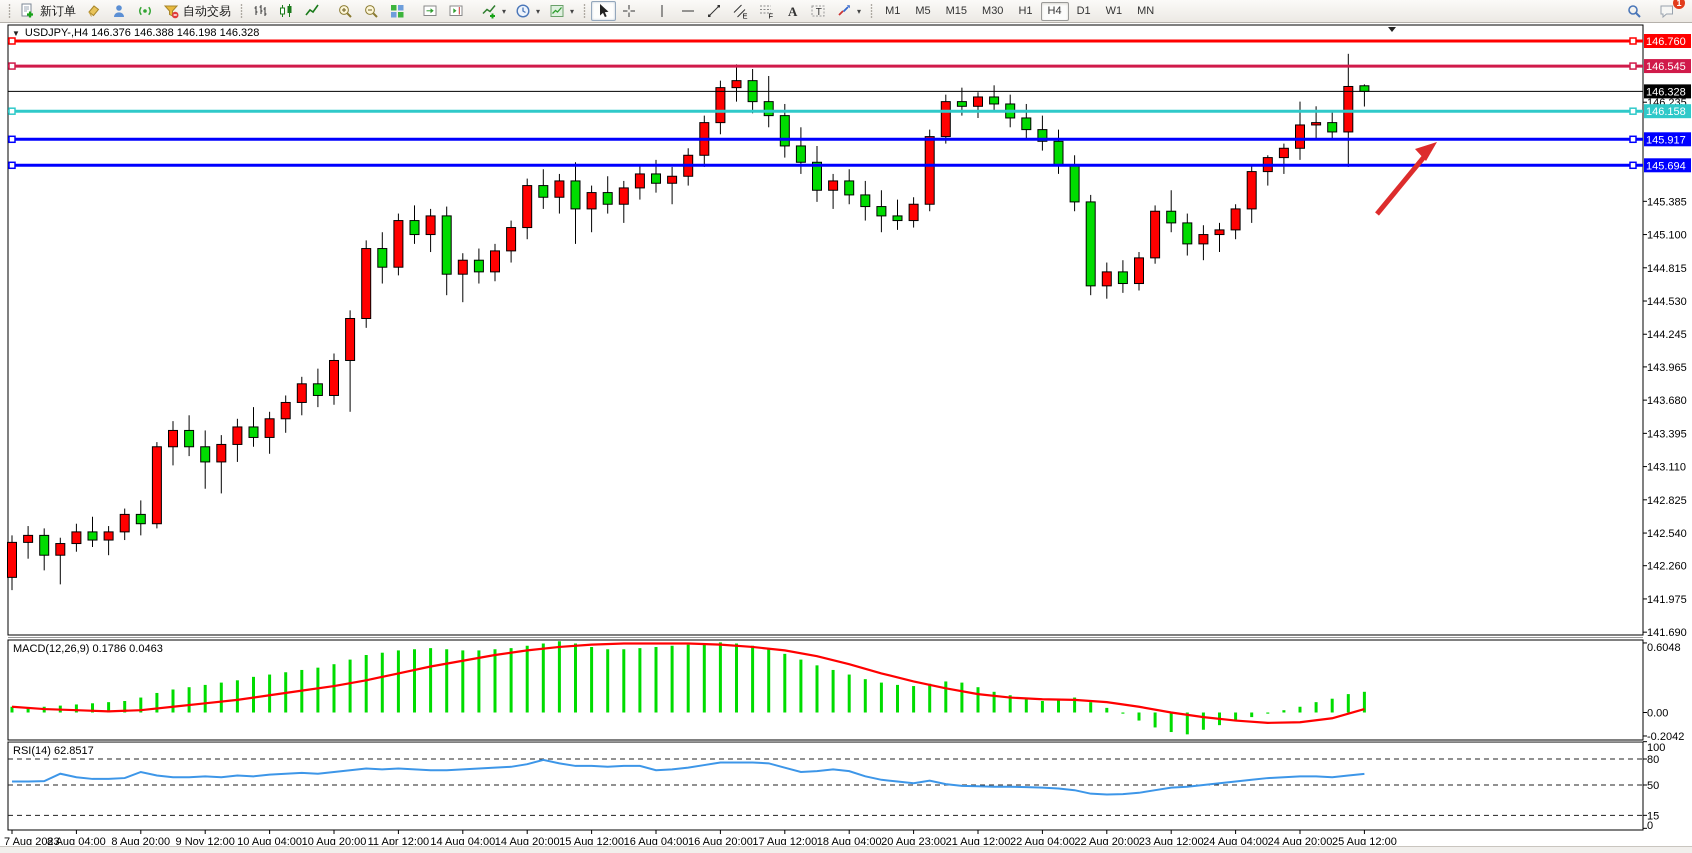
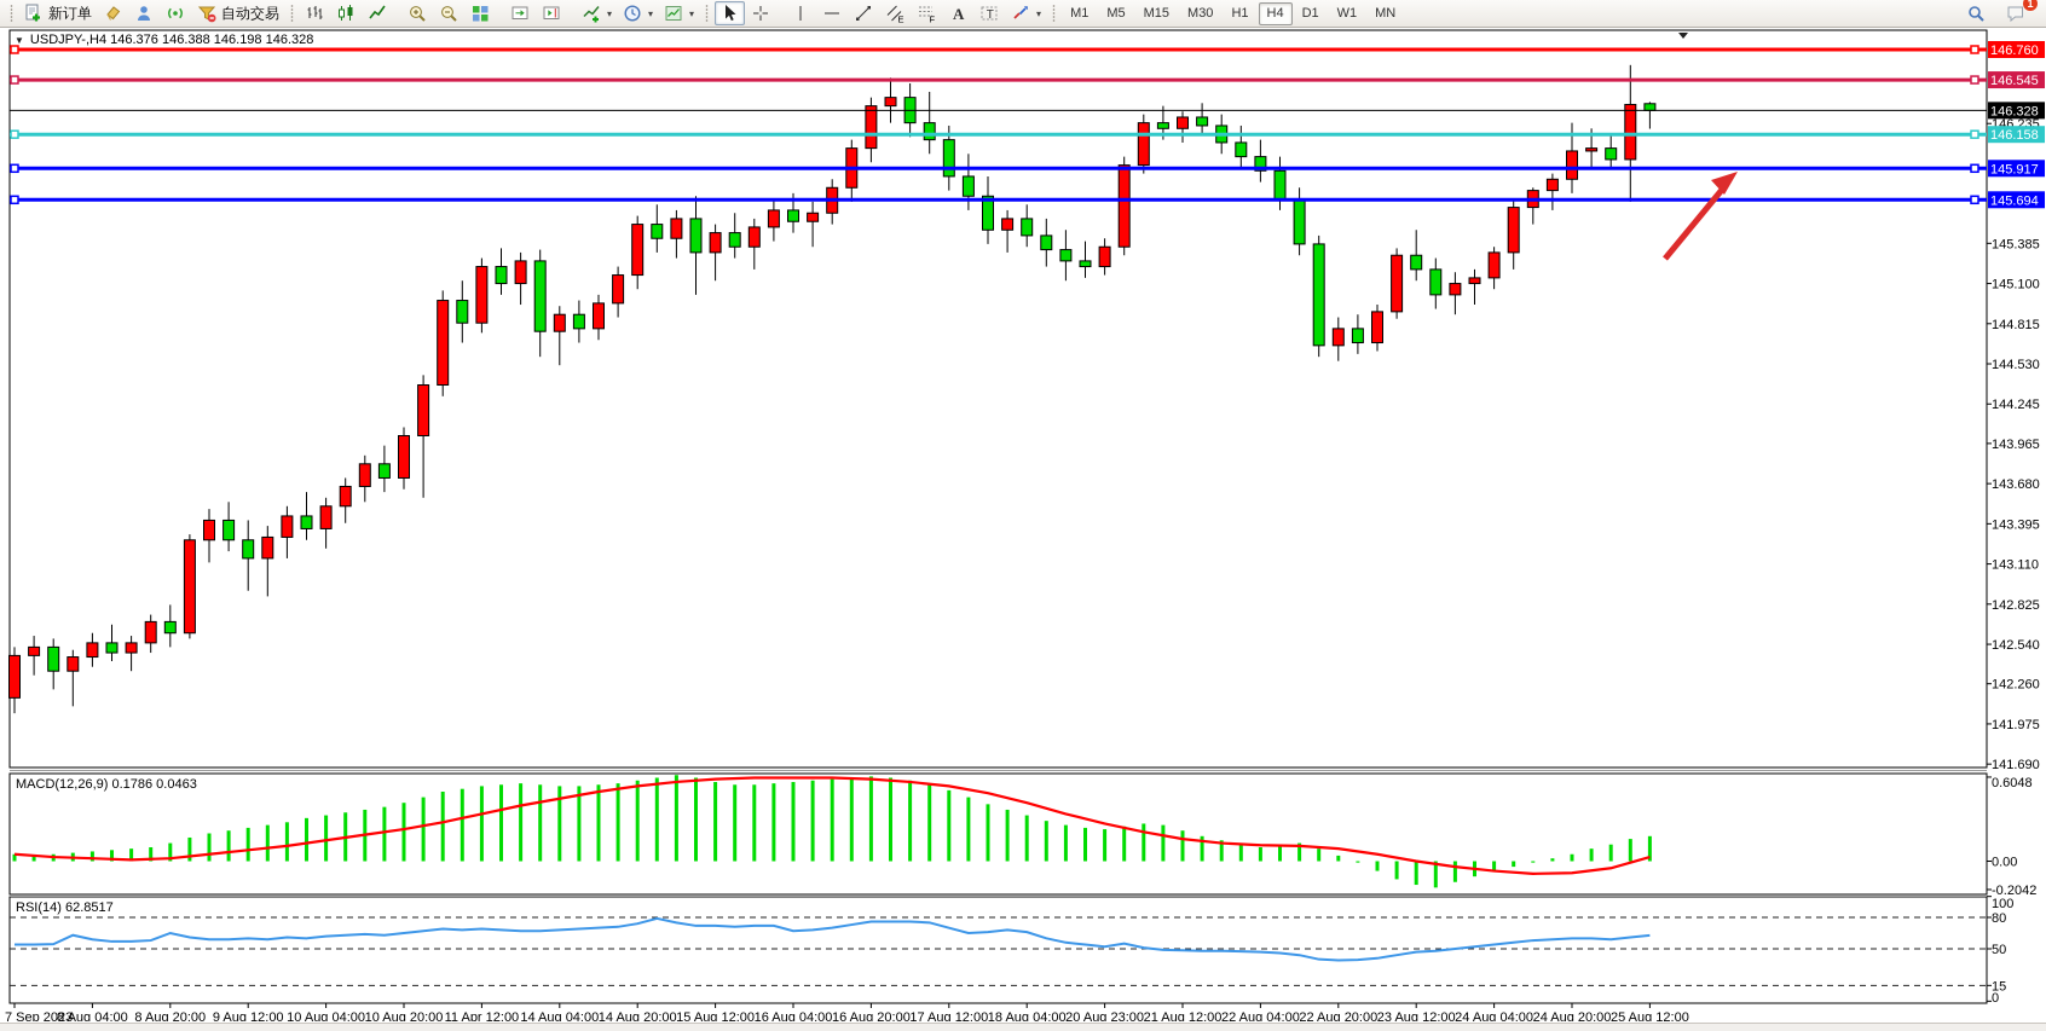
  新订单
  自动交易
  ▾
  ▾
  ▾
  E
  F
  A
  T
  ▾
  M1
  M5
  M15
  M30
  H1
  H4
  D1
  W1
  MN
  1
  146.235
  145.385
  145.100
  144.815
  144.530
  144.245
  143.965
  143.680
  143.395
  143.110
  142.825
  142.540
  142.260
  141.975
  141.690
  146.760
  146.545
  146.328
  146.158
  145.917
  145.694
- 7 Aug 2023
+ 7 Sep 2023
  8 Aug 04:00
  8 Aug 20:00
- 9 Nov 12:00
+ 9 Aug 12:00
  10 Aug 04:00
  10 Aug 20:00
  11 Apr 12:00
  14 Aug 04:00
  14 Aug 20:00
  15 Aug 12:00
  16 Aug 04:00
  16 Aug 20:00
  17 Aug 12:00
  18 Aug 04:00
  20 Aug 23:00
  21 Aug 12:00
  22 Aug 04:00
  22 Aug 20:00
  23 Aug 12:00
  24 Aug 04:00
  24 Aug 20:00
  25 Aug 12:00
  0.6048
  0.00
  -0.2042
  100
  80
  50
  15
  0
  ▼
  USDJPY-,H4 146.376 146.388 146.198 146.328
  MACD(12,26,9) 0.1786 0.0463
  RSI(14) 62.8517
